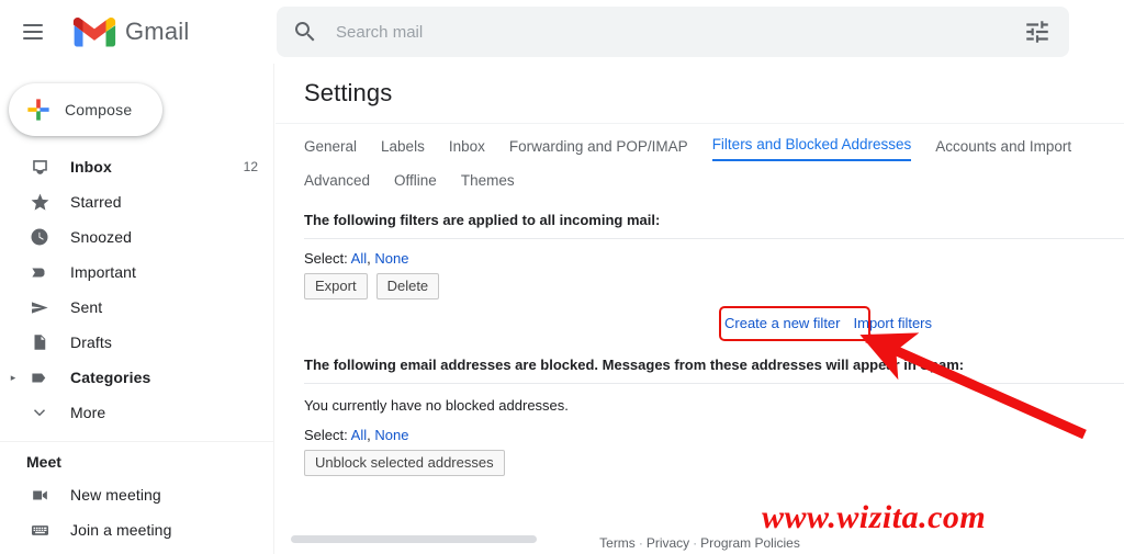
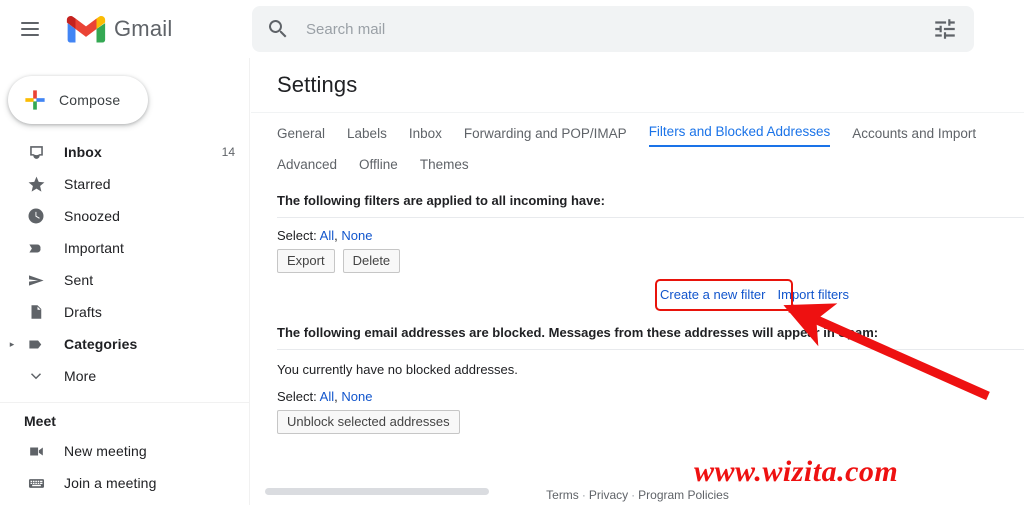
  Gmail
  Search mail
  Compose
  Inbox
- 12
+ 14
  Starred
  Snoozed
  Important
  Sent
  Drafts
  ▸
  Categories
  More
  Meet
  New meeting
  Join a meeting
  Settings
  General
  Labels
  Inbox
  Forwarding and POP/IMAP
  Filters and Blocked Addresses
  Accounts and Import
  Advanced
  Offline
  Themes
- The following filters are applied to all incoming mail:
+ The following filters are applied to all incoming have:
  Select: All, None
  Export
  Delete
  Create a new filter
  Import filters
  The following email addresses are blocked. Messages from these addresses will appear inam:
  You currently have no blocked addresses.
  Select: All, None
  Unblock selected addresses
  Terms · Privacy · Program Policies
  www.wizita.com
